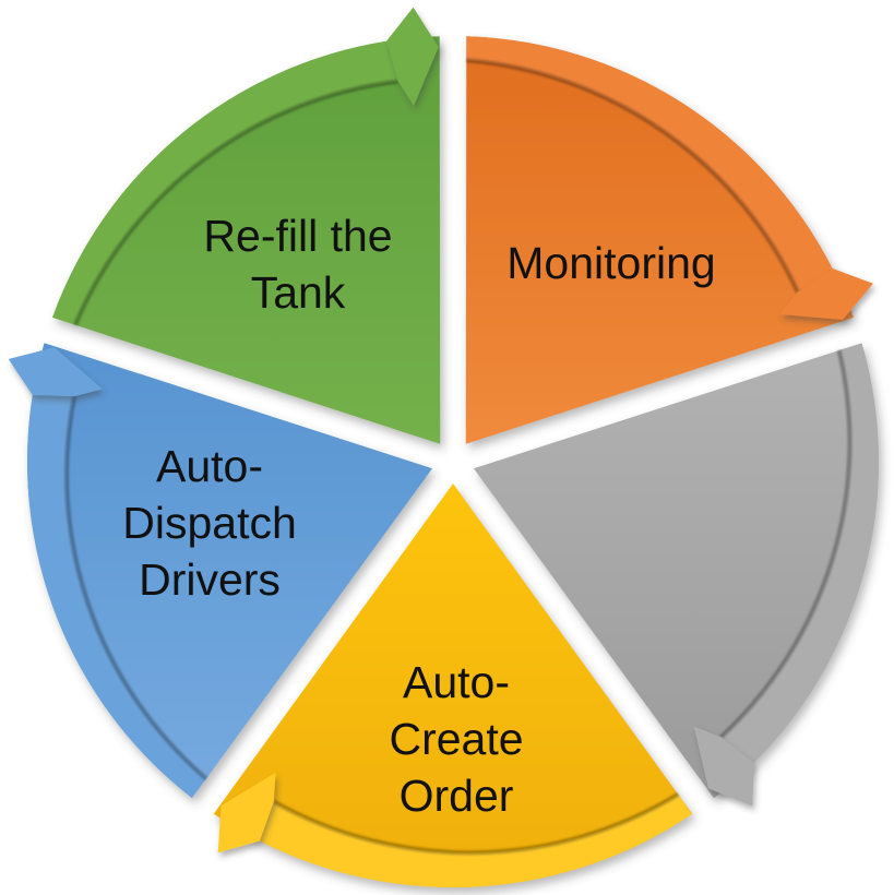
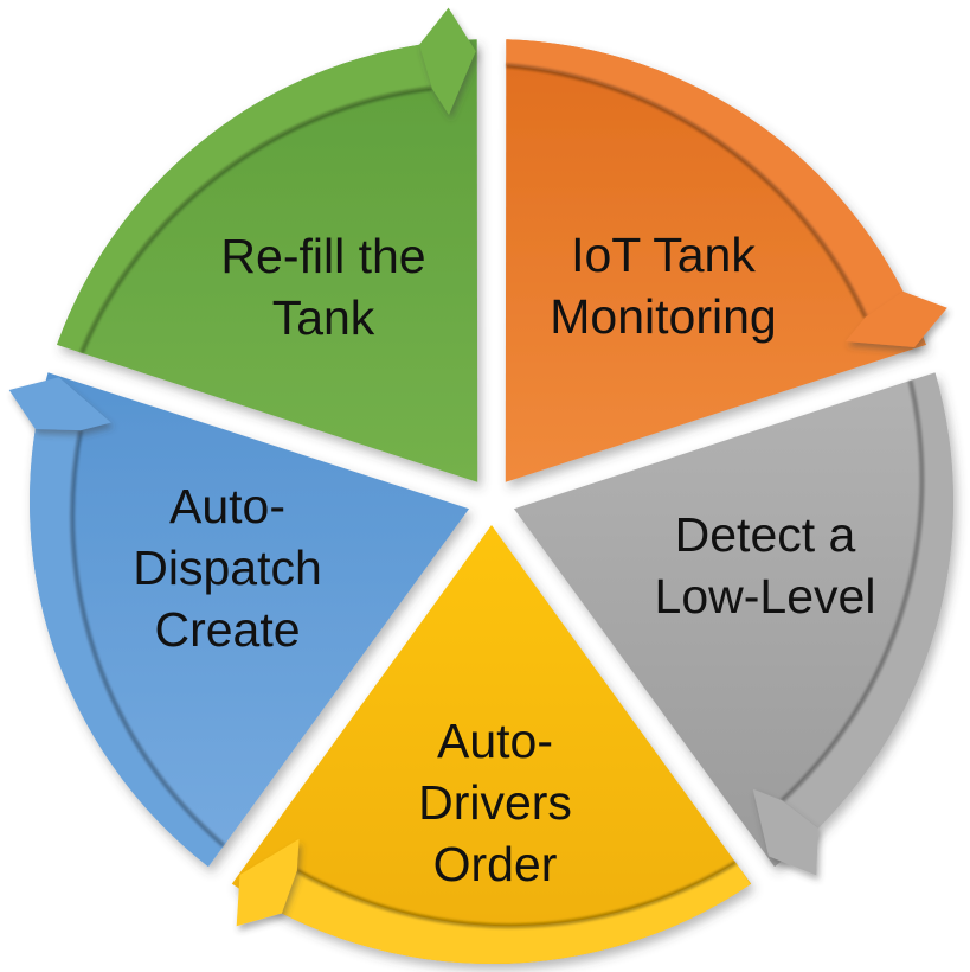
+ IoT Tank
  Monitoring
+ Detect a
+ Low-Level
  Auto-
- Create
+ Drivers
  Order
  Auto-
  Dispatch
- Drivers
+ Create
  Re-fill the
  Tank
